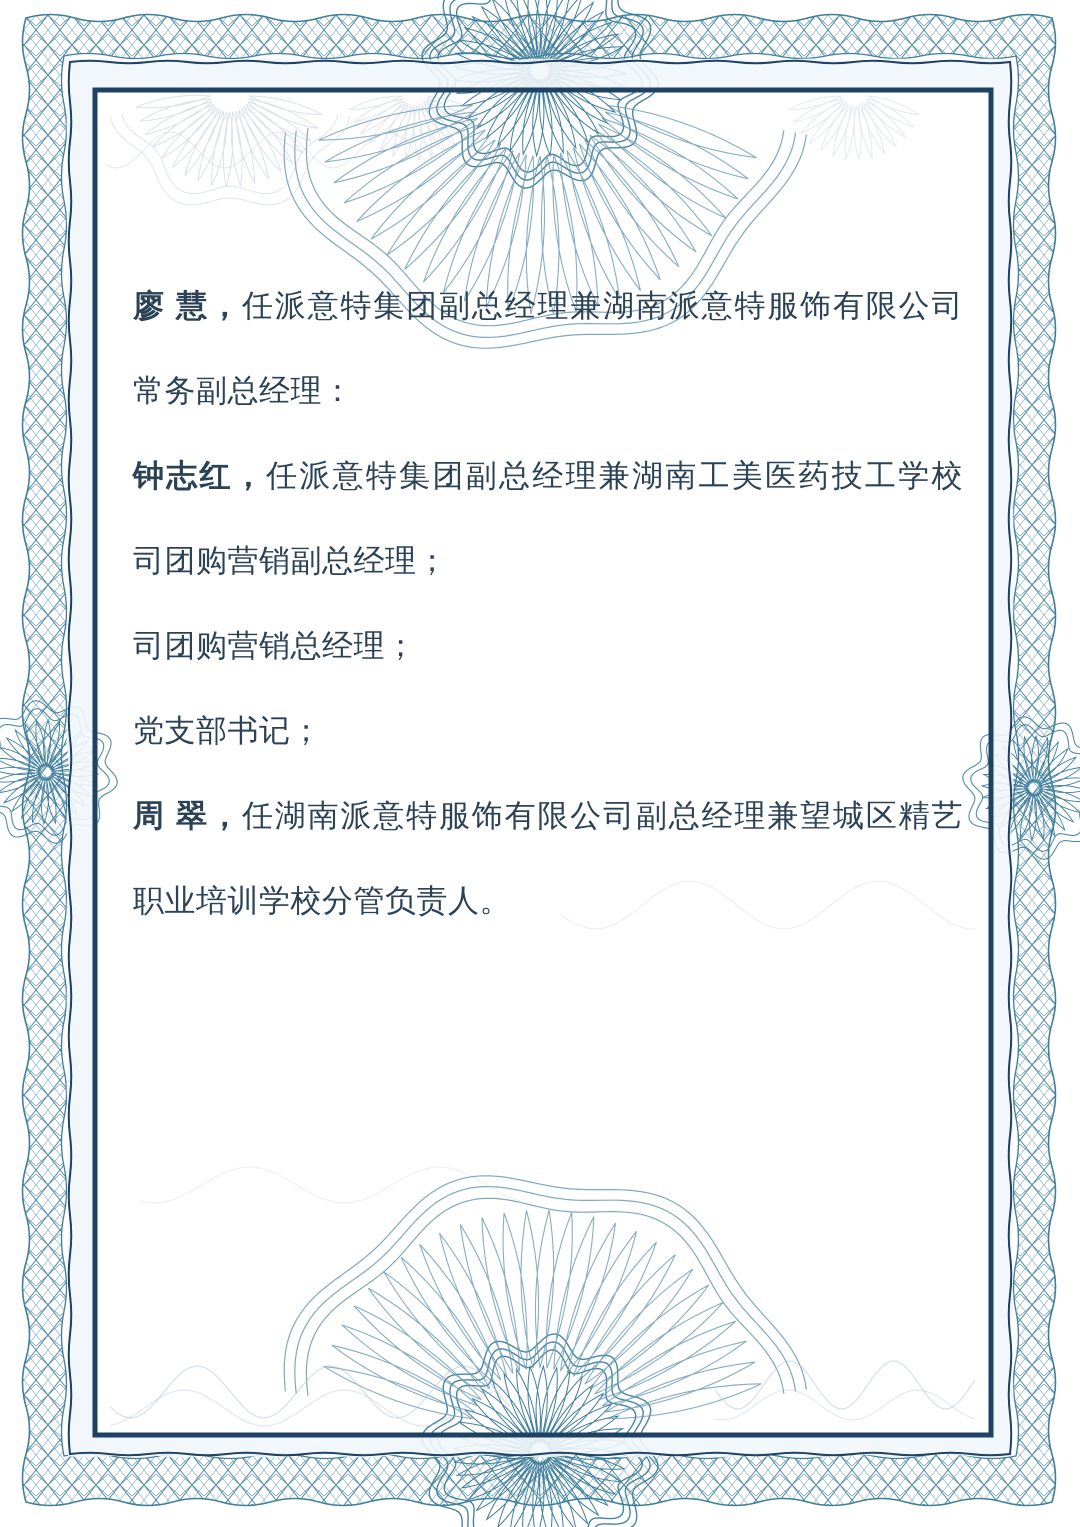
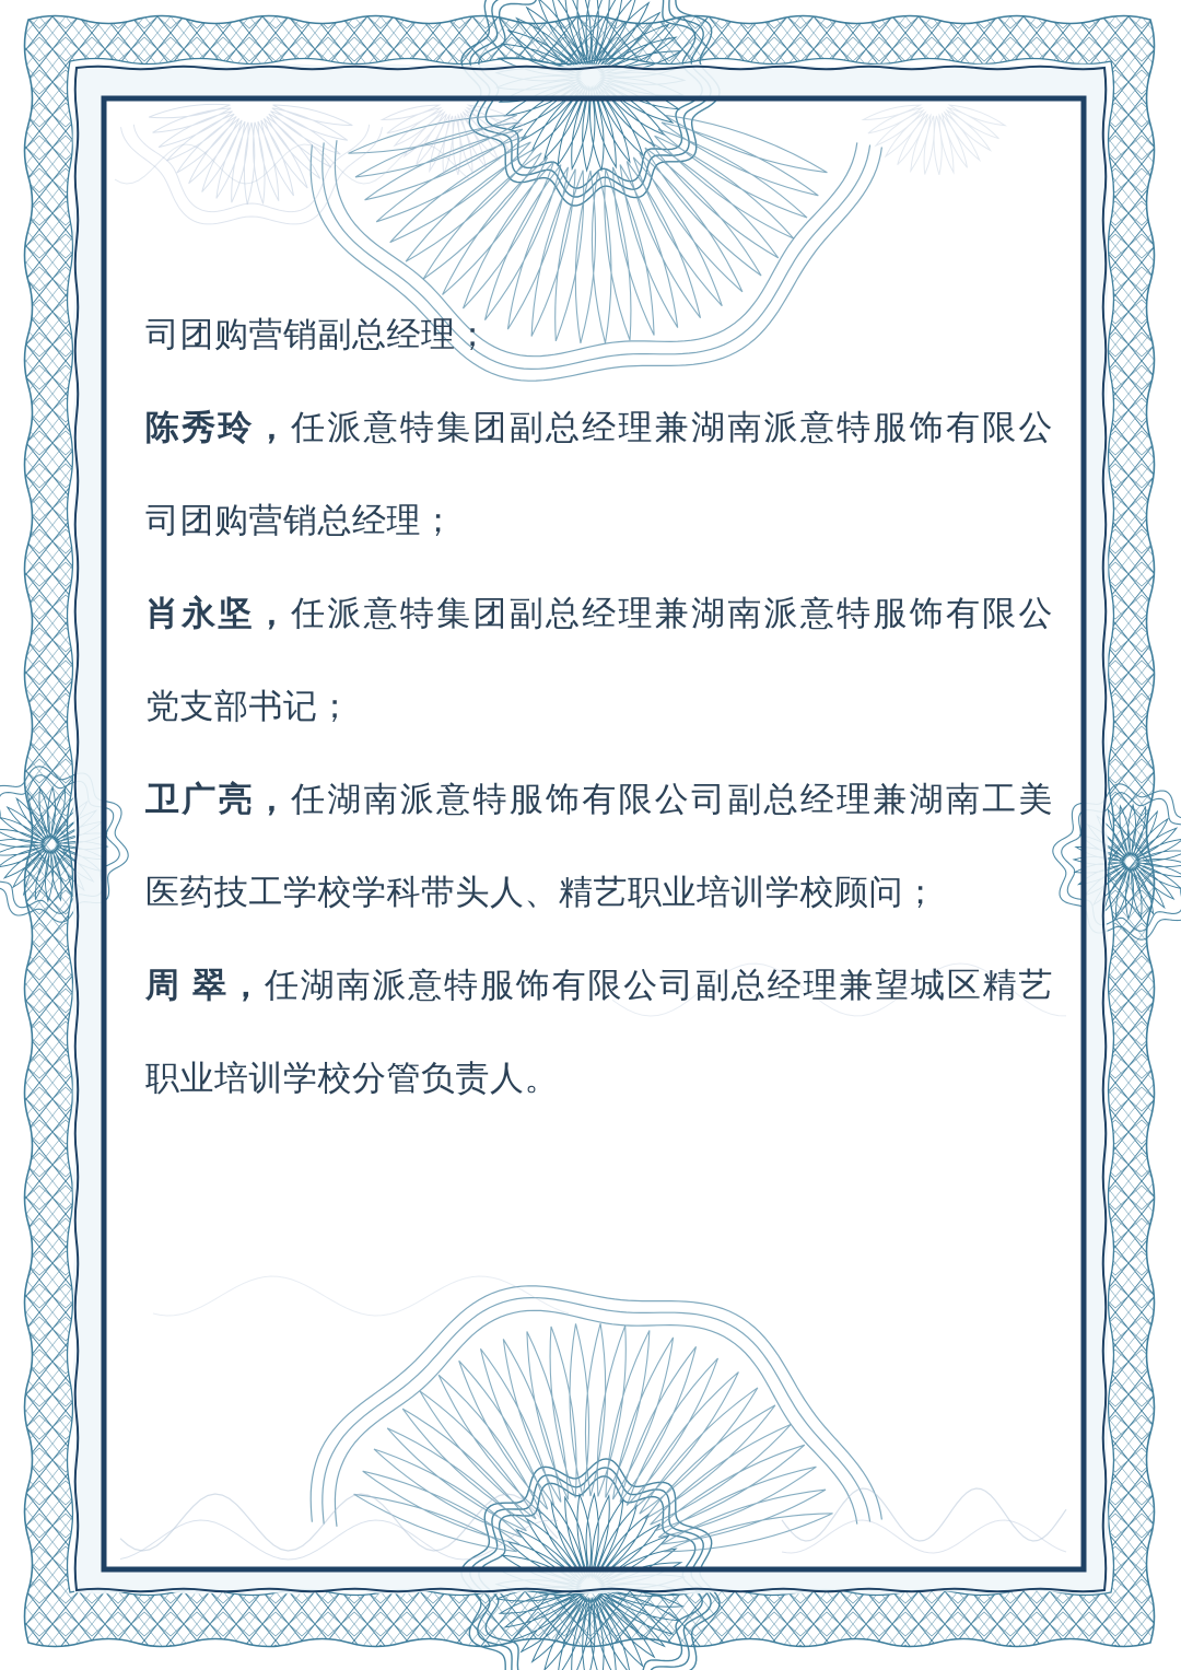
- 廖 慧，任派意特集团副总经理兼湖南派意特服饰有限公司
- 常务副总经理：
- 钟志红，任派意特集团副总经理兼湖南工美医药技工学校
  司团购营销副总经理；
+ 陈秀玲，任派意特集团副总经理兼湖南派意特服饰有限公
  司团购营销总经理；
+ 肖永坚，任派意特集团副总经理兼湖南派意特服饰有限公
  党支部书记；
+ 卫广亮，任湖南派意特服饰有限公司副总经理兼湖南工美
+ 医药技工学校学科带头人、精艺职业培训学校顾问；
  周 翠，任湖南派意特服饰有限公司副总经理兼望城区精艺
  职业培训学校分管负责人。
